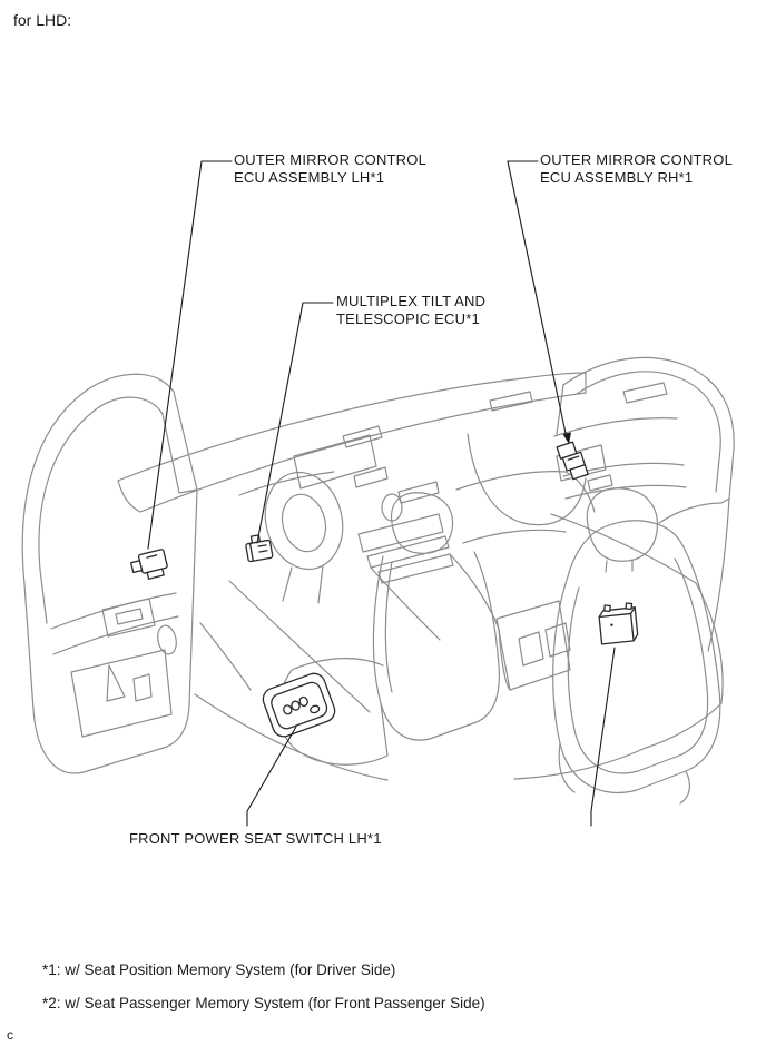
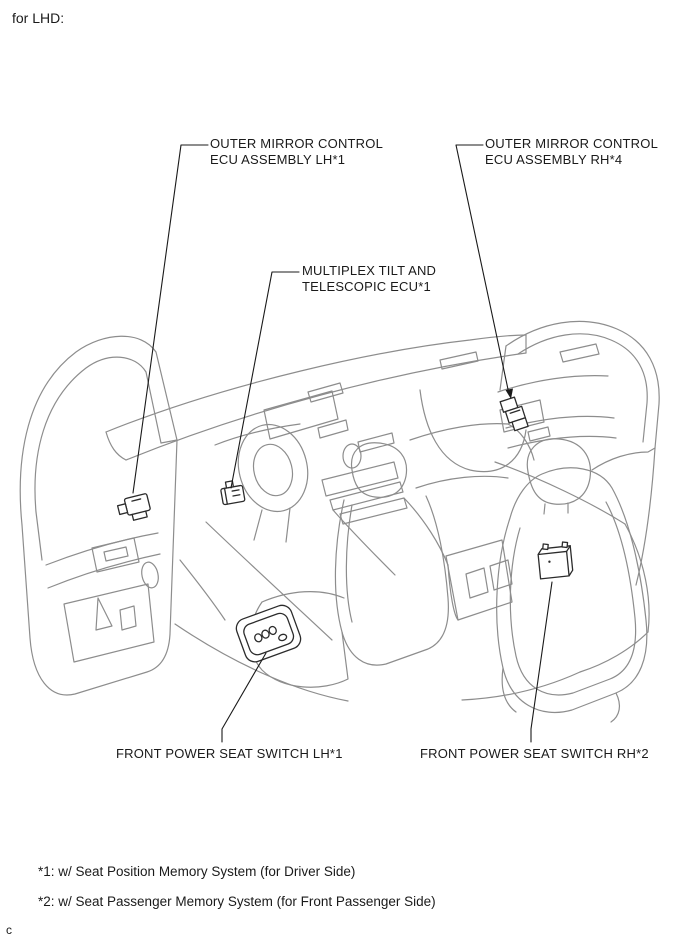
  for LHD:
  OUTER MIRROR CONTROL
  ECU ASSEMBLY LH*1
  OUTER MIRROR CONTROL
- ECU ASSEMBLY RH*1
+ ECU ASSEMBLY RH*4
  MULTIPLEX TILT AND
  TELESCOPIC ECU*1
  FRONT POWER SEAT SWITCH LH*1
+ FRONT POWER SEAT SWITCH RH*2
  *1: w/ Seat Position Memory System (for Driver Side)
  *2: w/ Seat Passenger Memory System (for Front Passenger Side)
  c
